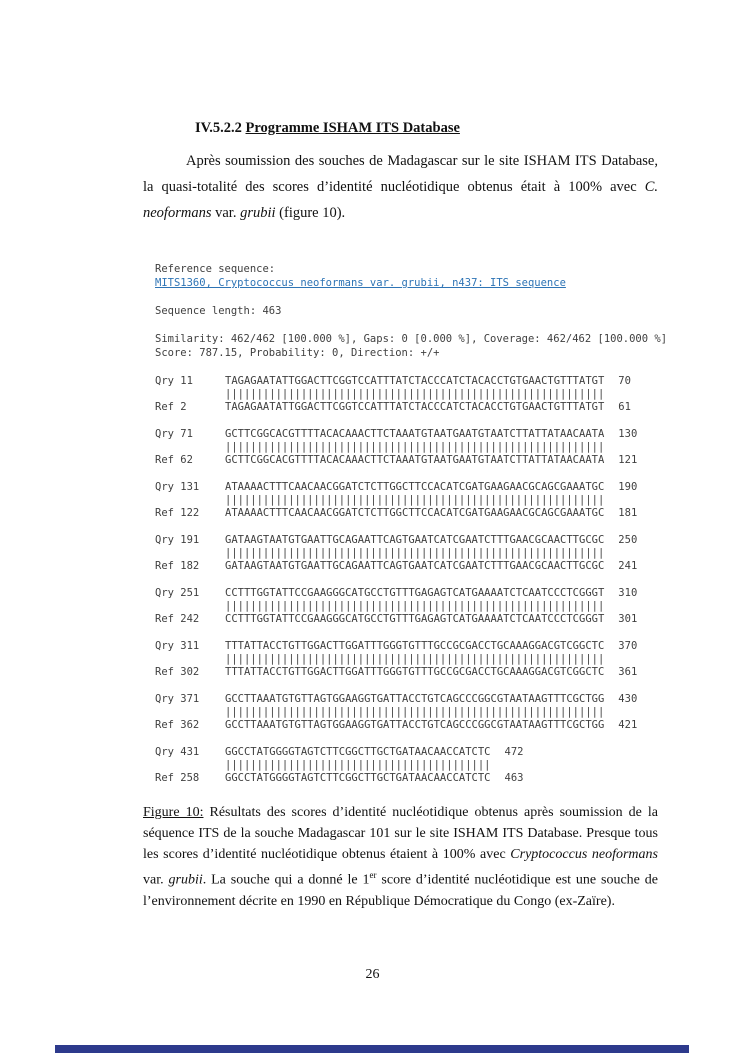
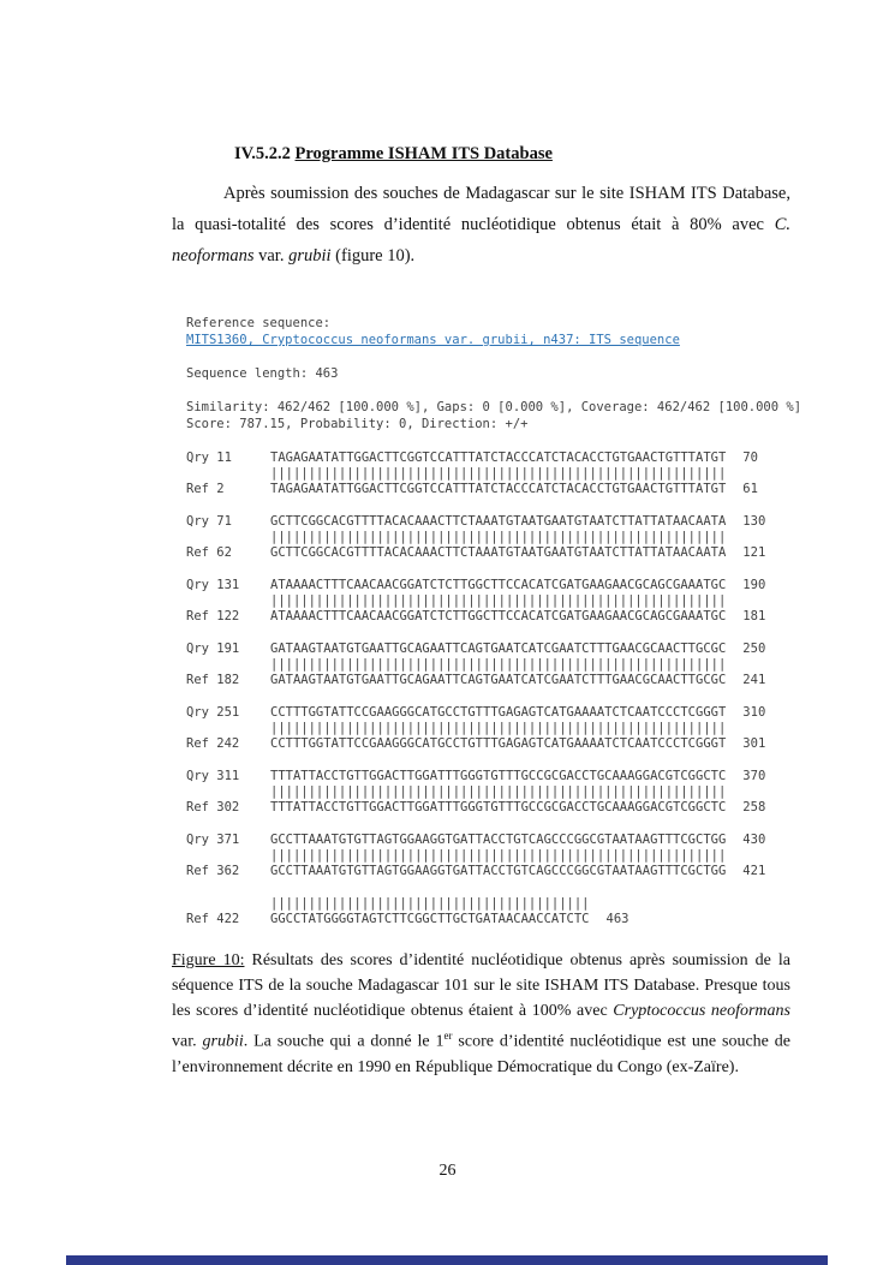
  IV.5.2.2 Programme ISHAM ITS Database
- Après soumission des souches de Madagascar sur le site ISHAM ITS Database, la quasi-totalité des scores d’identité nucléotidique obtenus était à 100% avec C. neoformans var. grubii (figure 10).
+ Après soumission des souches de Madagascar sur le site ISHAM ITS Database, la quasi-totalité des scores d’identité nucléotidique obtenus était à 80% avec C. neoformans var. grubii (figure 10).
  Reference sequence:
  MITS1360, Cryptococcus neoformans var. grubii, n437: ITS sequence
  Sequence length: 463
  Similarity: 462/462 [100.000 %], Gaps: 0 [0.000 %], Coverage: 462/462 [100.000 %]
  Score: 787.15, Probability: 0, Direction: +/+
  Qry 11 TAGAGAATATTGGACTTCGGTCCATTTATCTACCCATCTACACCTGTGAACTGTTTATGT 70
  ||||||||||||||||||||||||||||||||||||||||||||||||||||||||||||
  Ref 2 TAGAGAATATTGGACTTCGGTCCATTTATCTACCCATCTACACCTGTGAACTGTTTATGT 61
  Qry 71 GCTTCGGCACGTTTTACACAAACTTCTAAATGTAATGAATGTAATCTTATTATAACAATA 130
  ||||||||||||||||||||||||||||||||||||||||||||||||||||||||||||
  Ref 62 GCTTCGGCACGTTTTACACAAACTTCTAAATGTAATGAATGTAATCTTATTATAACAATA 121
  Qry 131 ATAAAACTTTCAACAACGGATCTCTTGGCTTCCACATCGATGAAGAACGCAGCGAAATGC 190
  ||||||||||||||||||||||||||||||||||||||||||||||||||||||||||||
  Ref 122 ATAAAACTTTCAACAACGGATCTCTTGGCTTCCACATCGATGAAGAACGCAGCGAAATGC 181
  Qry 191 GATAAGTAATGTGAATTGCAGAATTCAGTGAATCATCGAATCTTTGAACGCAACTTGCGC 250
  ||||||||||||||||||||||||||||||||||||||||||||||||||||||||||||
  Ref 182 GATAAGTAATGTGAATTGCAGAATTCAGTGAATCATCGAATCTTTGAACGCAACTTGCGC 241
  Qry 251 CCTTTGGTATTCCGAAGGGCATGCCTGTTTGAGAGTCATGAAAATCTCAATCCCTCGGGT 310
  ||||||||||||||||||||||||||||||||||||||||||||||||||||||||||||
  Ref 242 CCTTTGGTATTCCGAAGGGCATGCCTGTTTGAGAGTCATGAAAATCTCAATCCCTCGGGT 301
  Qry 311 TTTATTACCTGTTGGACTTGGATTTGGGTGTTTGCCGCGACCTGCAAAGGACGTCGGCTC 370
  ||||||||||||||||||||||||||||||||||||||||||||||||||||||||||||
- Ref 302 TTTATTACCTGTTGGACTTGGATTTGGGTGTTTGCCGCGACCTGCAAAGGACGTCGGCTC 361
+ Ref 302 TTTATTACCTGTTGGACTTGGATTTGGGTGTTTGCCGCGACCTGCAAAGGACGTCGGCTC 258
  Qry 371 GCCTTAAATGTGTTAGTGGAAGGTGATTACCTGTCAGCCCGGCGTAATAAGTTTCGCTGG 430
  ||||||||||||||||||||||||||||||||||||||||||||||||||||||||||||
  Ref 362 GCCTTAAATGTGTTAGTGGAAGGTGATTACCTGTCAGCCCGGCGTAATAAGTTTCGCTGG 421
- Qry 431 GGCCTATGGGGTAGTCTTCGGCTTGCTGATAACAACCATCTC 472
  ||||||||||||||||||||||||||||||||||||||||||
- Ref 258 GGCCTATGGGGTAGTCTTCGGCTTGCTGATAACAACCATCTC 463
+ Ref 422 GGCCTATGGGGTAGTCTTCGGCTTGCTGATAACAACCATCTC 463
  Figure 10: Résultats des scores d’identité nucléotidique obtenus après soumission de la séquence ITS de la souche Madagascar 101 sur le site ISHAM ITS Database. Presque tous les scores d’identité nucléotidique obtenus étaient à 100% avec Cryptococcus neoformans var. grubii. La souche qui a donné le 1er score d’identité nucléotidique est une souche de l’environnement décrite en 1990 en République Démocratique du Congo (ex-Zaïre).
  26
